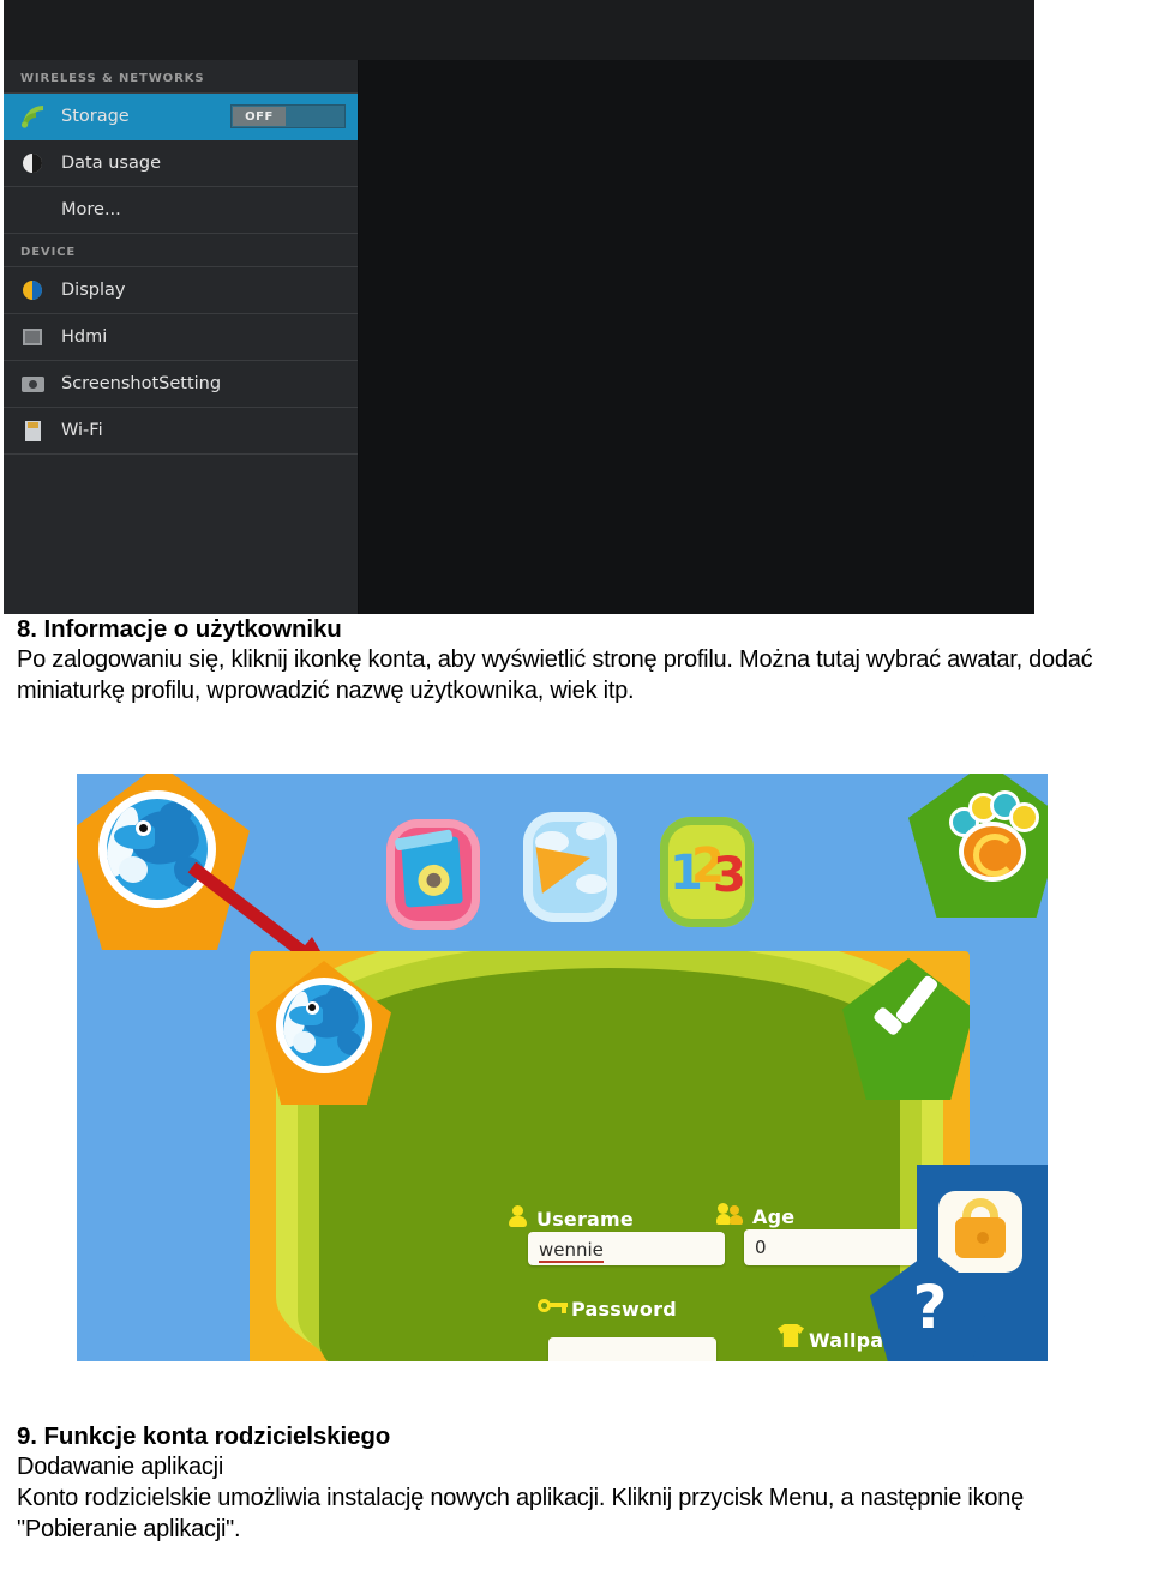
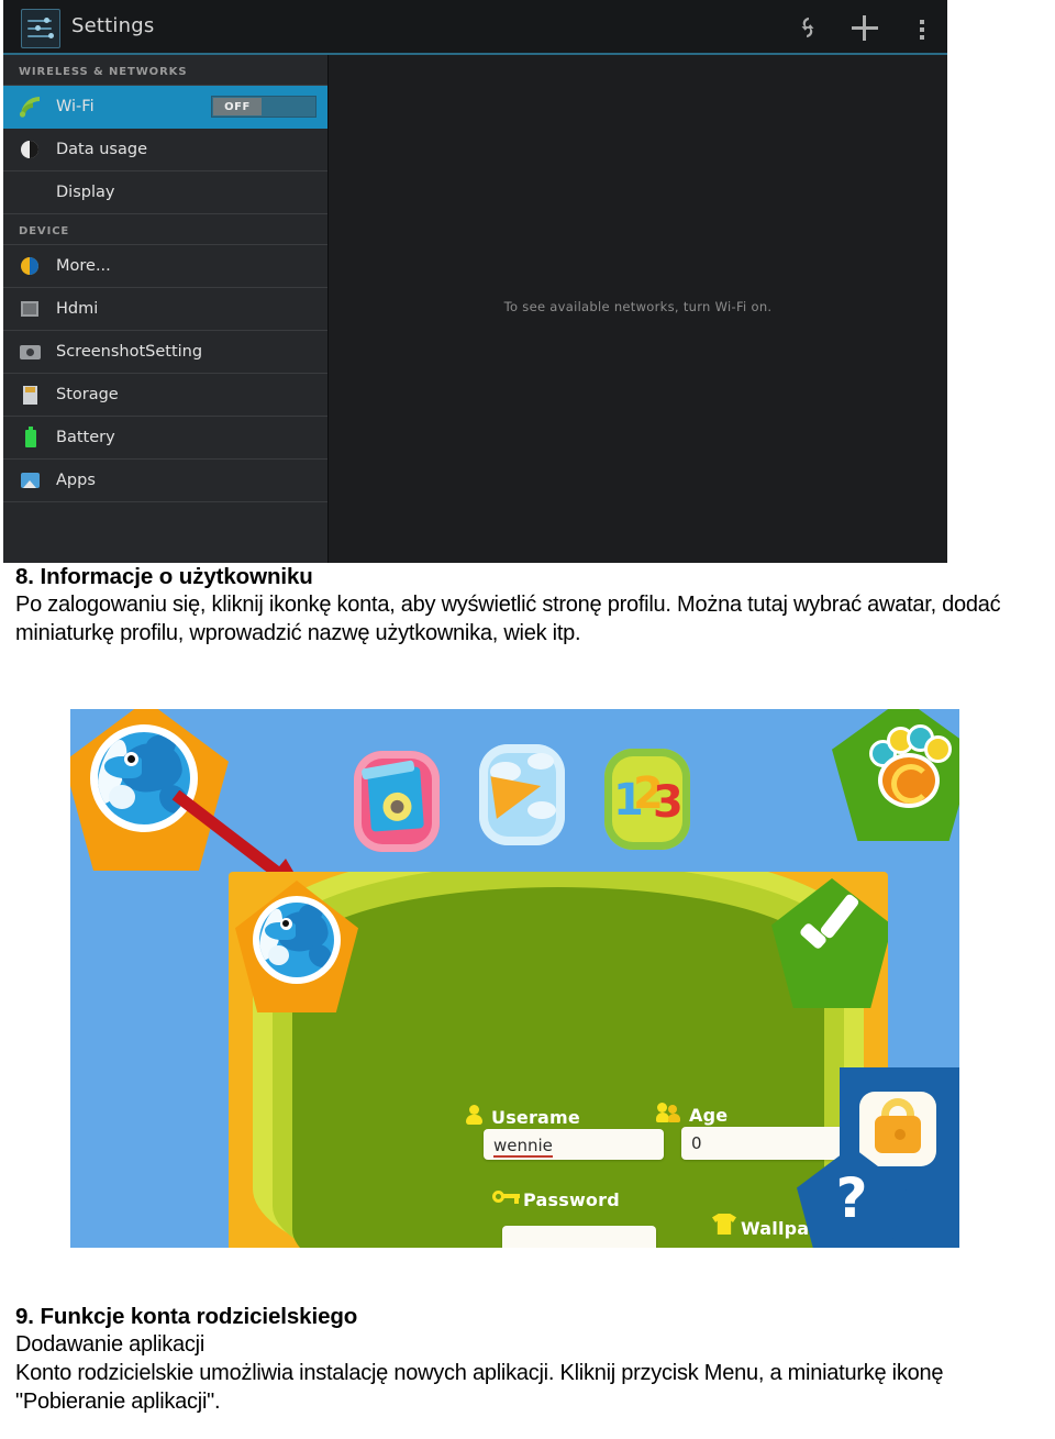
+ Settings
  WIRELESS & NETWORKS
- Storage
+ Wi-Fi
  OFF
  Data usage
- More...
+ Display
  DEVICE
- Display
+ More...
  Hdmi
  ScreenshotSetting
- Wi-Fi
+ Storage
+ Battery
+ Apps
+ To see available networks, turn Wi-Fi on.
  8. Informacje o użytkowniku
  Po zalogowaniu się, kliknij ikonkę konta, aby wyświetlić stronę profilu. Można tutaj wybrać awatar, dodać miniaturkę profilu, wprowadzić nazwę użytkownika, wiek itp.
  1
  2
  3
  Userame
  wennie
  Age
  0
  Password
  ?
  9. Funkcje konta rodzicielskiego
  Dodawanie aplikacji
- Konto rodzicielskie umożliwia instalację nowych aplikacji. Kliknij przycisk Menu, a następnie ikonę "Pobieranie aplikacji".
+ Konto rodzicielskie umożliwia instalację nowych aplikacji. Kliknij przycisk Menu, a miniaturkę ikonę "Pobieranie aplikacji".
